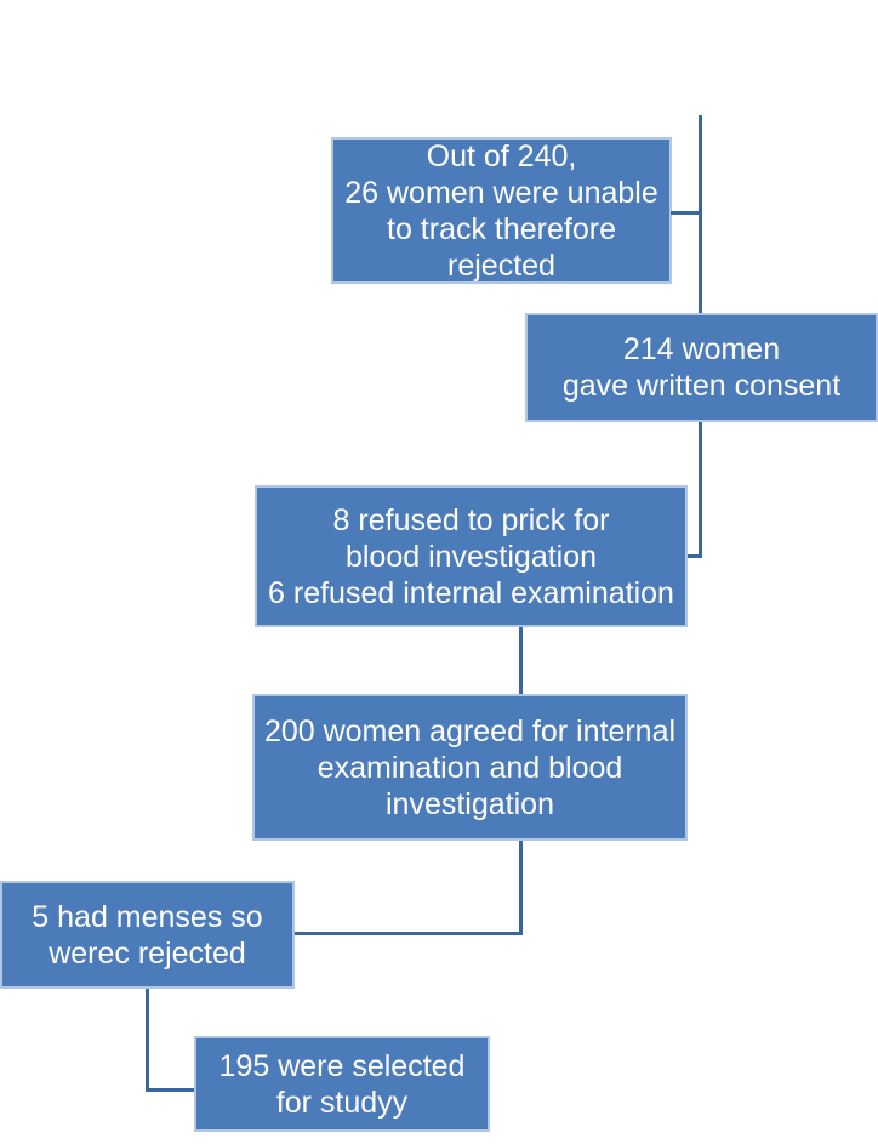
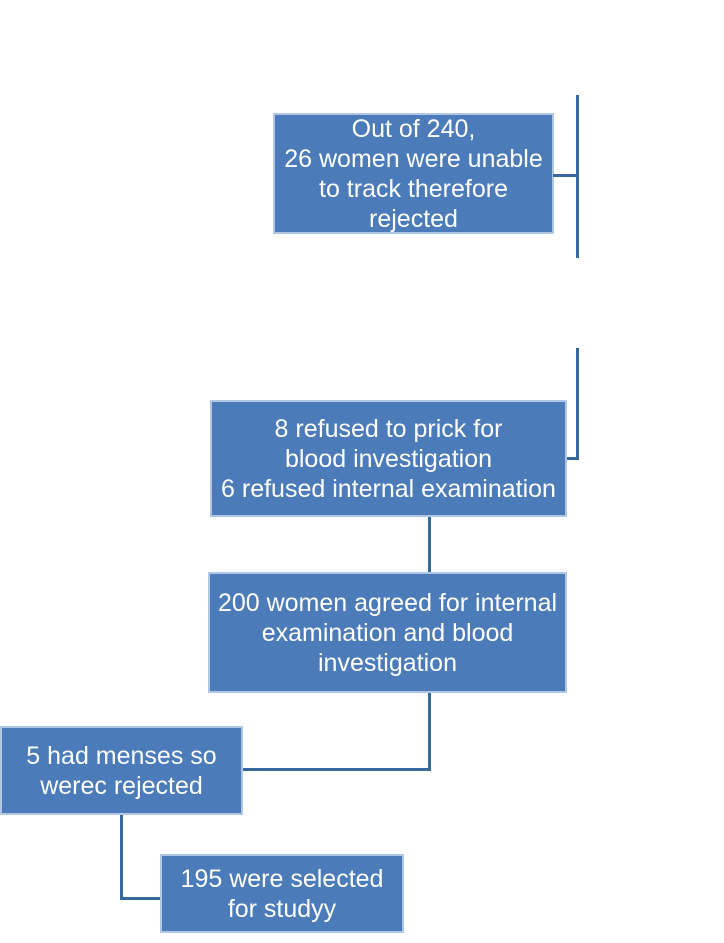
  Out of 240,
  26 women were unable
  to track therefore
  rejected
- 214 women
- gave written consent
  8 refused to prick for
  blood investigation
  6 refused internal examination
  200 women agreed for internal
  examination and blood
  investigation
  5 had menses so
  werec rejected
  195 were selected
  for studyy
